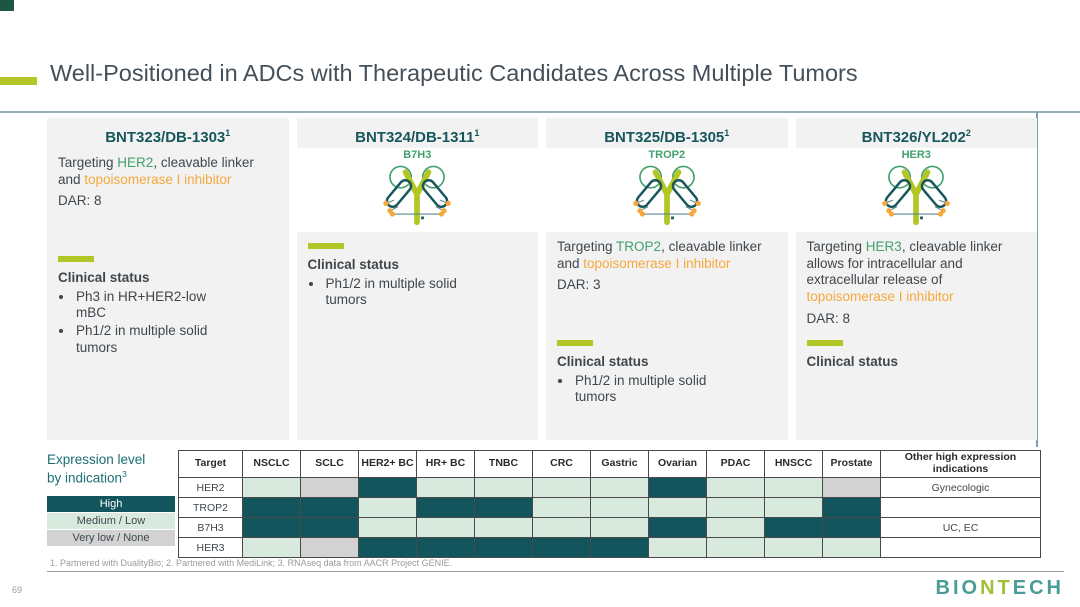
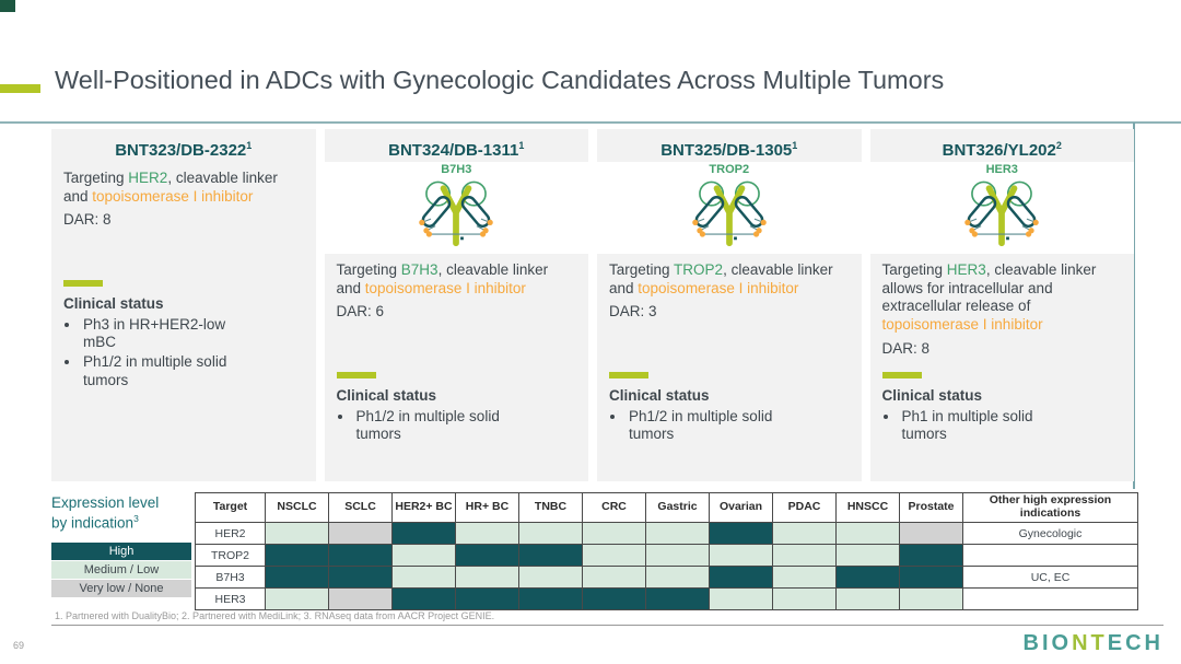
- Well-Positioned in ADCs with Therapeutic Candidates Across Multiple Tumors
+ Well-Positioned in ADCs with Gynecologic Candidates Across Multiple Tumors
- BNT323/DB-13031
+ BNT323/DB-23221
  Targeting HER2, cleavable linker and topoisomerase I inhibitor
  DAR: 8
  Clinical status
  Ph3 in HR+HER2-low mBC
  Ph1/2 in multiple solid tumors
  BNT324/DB-13111
  B7H3
+ Targeting B7H3, cleavable linker and topoisomerase I inhibitor
+ DAR: 6
  Clinical status
  Ph1/2 in multiple solid tumors
  BNT325/DB-13051
  TROP2
  Targeting TROP2, cleavable linker and topoisomerase I inhibitor
  DAR: 3
  Clinical status
  Ph1/2 in multiple solid tumors
  BNT326/YL2022
  HER3
  Targeting HER3, cleavable linker allows for intracellular and extracellular release of topoisomerase I inhibitor
  DAR: 8
  Clinical status
+ Ph1 in multiple solid tumors
  Expression level
  by indication3
  High
  Medium / Low
  Very low / None
  Target	NSCLC	SCLC	HER2+ BC	HR+ BC	TNBC	CRC	Gastric	Ovarian	PDAC	HNSCC	Prostate	Other high expression indications
  HER2												Gynecologic
  TROP2
  B7H3												UC, EC
  HER3
  1. Partnered with DualityBio; 2. Partnered with MediLink; 3. RNAseq data from AACR Project GENIE.
  69
  BIONTECH
